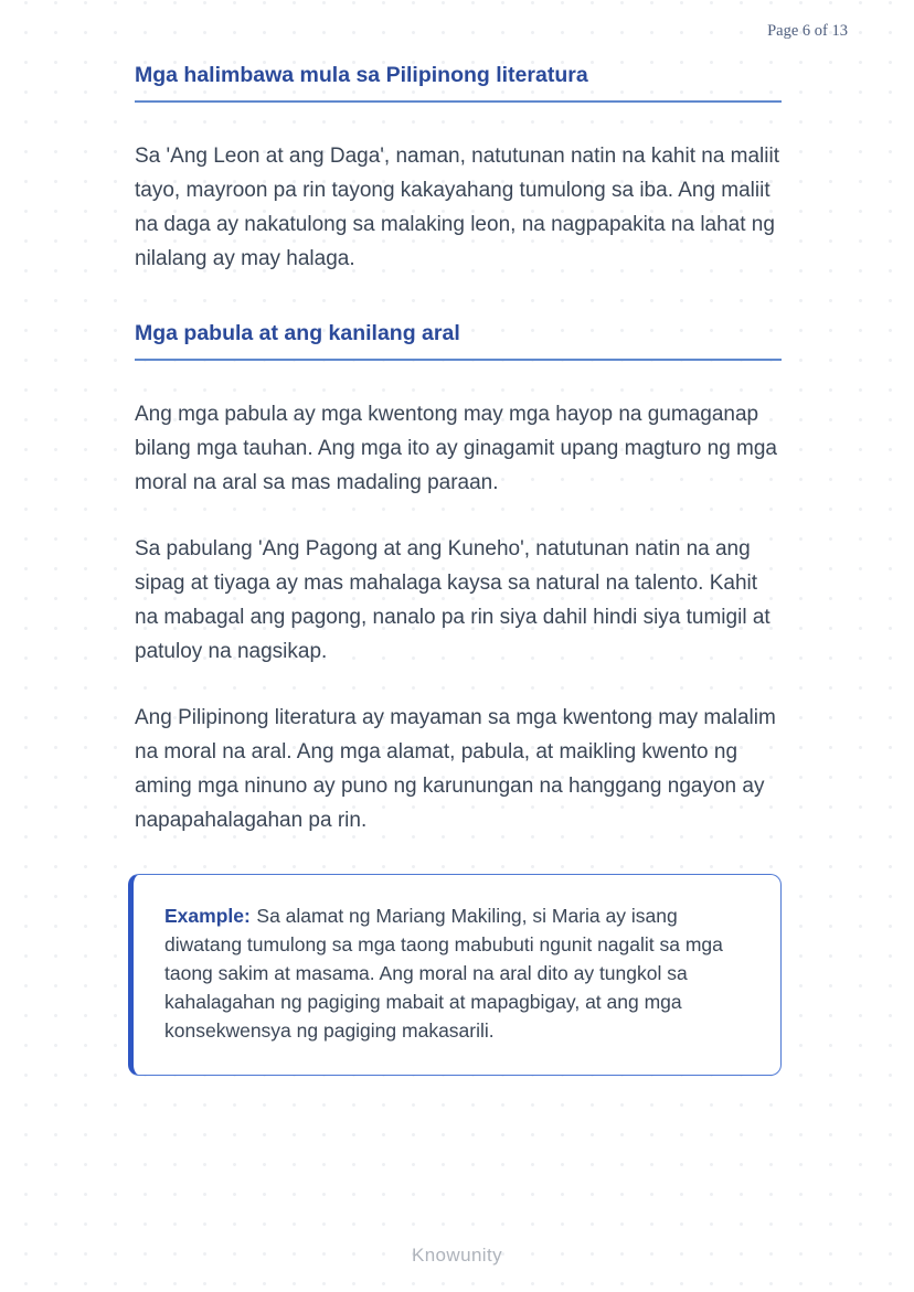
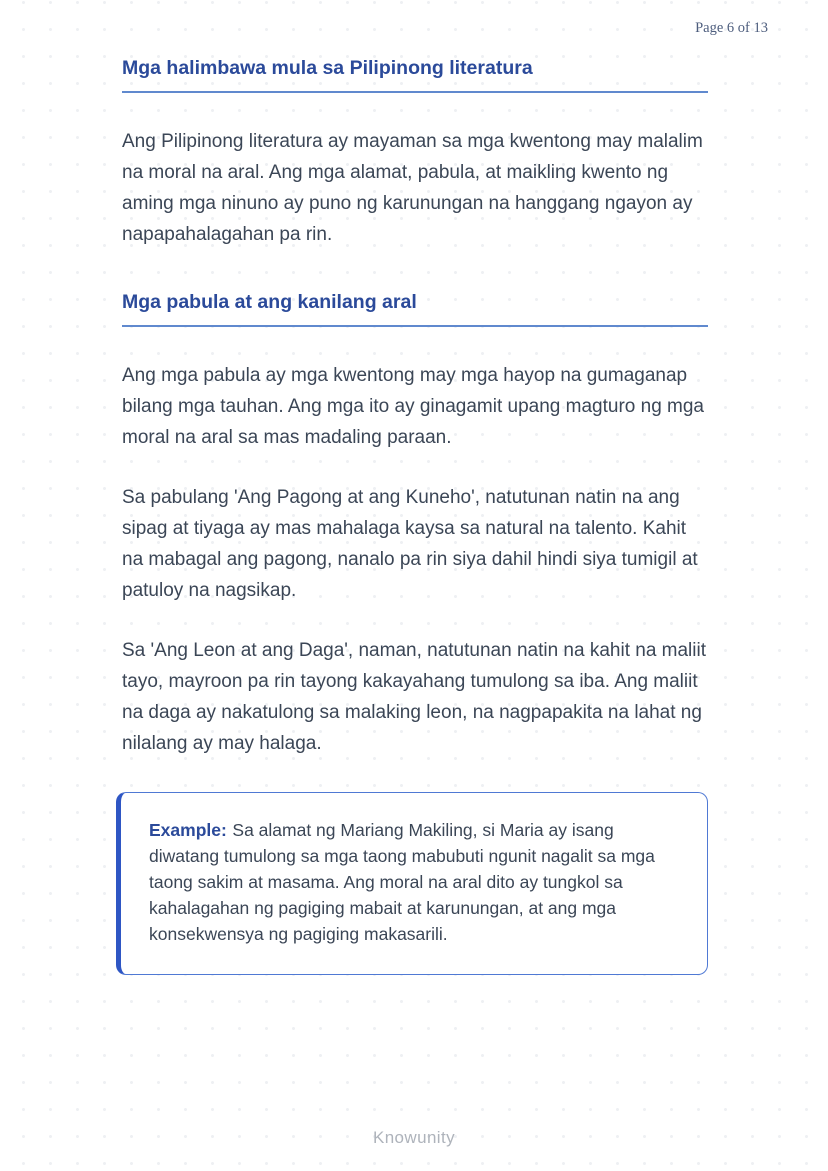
  Page 6 of 13
  Mga halimbawa mula sa Pilipinong literatura
- Sa 'Ang Leon at ang Daga', naman, natutunan natin na kahit na maliit tayo, mayroon pa rin tayong kakayahang tumulong sa iba. Ang maliit na daga ay nakatulong sa malaking leon, na nagpapakita na lahat ng nilalang ay may halaga.
+ Ang Pilipinong literatura ay mayaman sa mga kwentong may malalim na moral na aral. Ang mga alamat, pabula, at maikling kwento ng aming mga ninuno ay puno ng karunungan na hanggang ngayon ay napapahalagahan pa rin.
  Mga pabula at ang kanilang aral
  Ang mga pabula ay mga kwentong may mga hayop na gumaganap bilang mga tauhan. Ang mga ito ay ginagamit upang magturo ng mga moral na aral sa mas madaling paraan.
  Sa pabulang 'Ang Pagong at ang Kuneho', natutunan natin na ang sipag at tiyaga ay mas mahalaga kaysa sa natural na talento. Kahit na mabagal ang pagong, nanalo pa rin siya dahil hindi siya tumigil at patuloy na nagsikap.
- Ang Pilipinong literatura ay mayaman sa mga kwentong may malalim na moral na aral. Ang mga alamat, pabula, at maikling kwento ng aming mga ninuno ay puno ng karunungan na hanggang ngayon ay napapahalagahan pa rin.
+ Sa 'Ang Leon at ang Daga', naman, natutunan natin na kahit na maliit tayo, mayroon pa rin tayong kakayahang tumulong sa iba. Ang maliit na daga ay nakatulong sa malaking leon, na nagpapakita na lahat ng nilalang ay may halaga.
- Example: Sa alamat ng Mariang Makiling, si Maria ay isang diwatang tumulong sa mga taong mabubuti ngunit nagalit sa mga taong sakim at masama. Ang moral na aral dito ay tungkol sa kahalagahan ng pagiging mabait at mapagbigay, at ang mga konsekwensya ng pagiging makasarili.
+ Example: Sa alamat ng Mariang Makiling, si Maria ay isang diwatang tumulong sa mga taong mabubuti ngunit nagalit sa mga taong sakim at masama. Ang moral na aral dito ay tungkol sa kahalagahan ng pagiging mabait at karunungan, at ang mga konsekwensya ng pagiging makasarili.
  Knowunity
